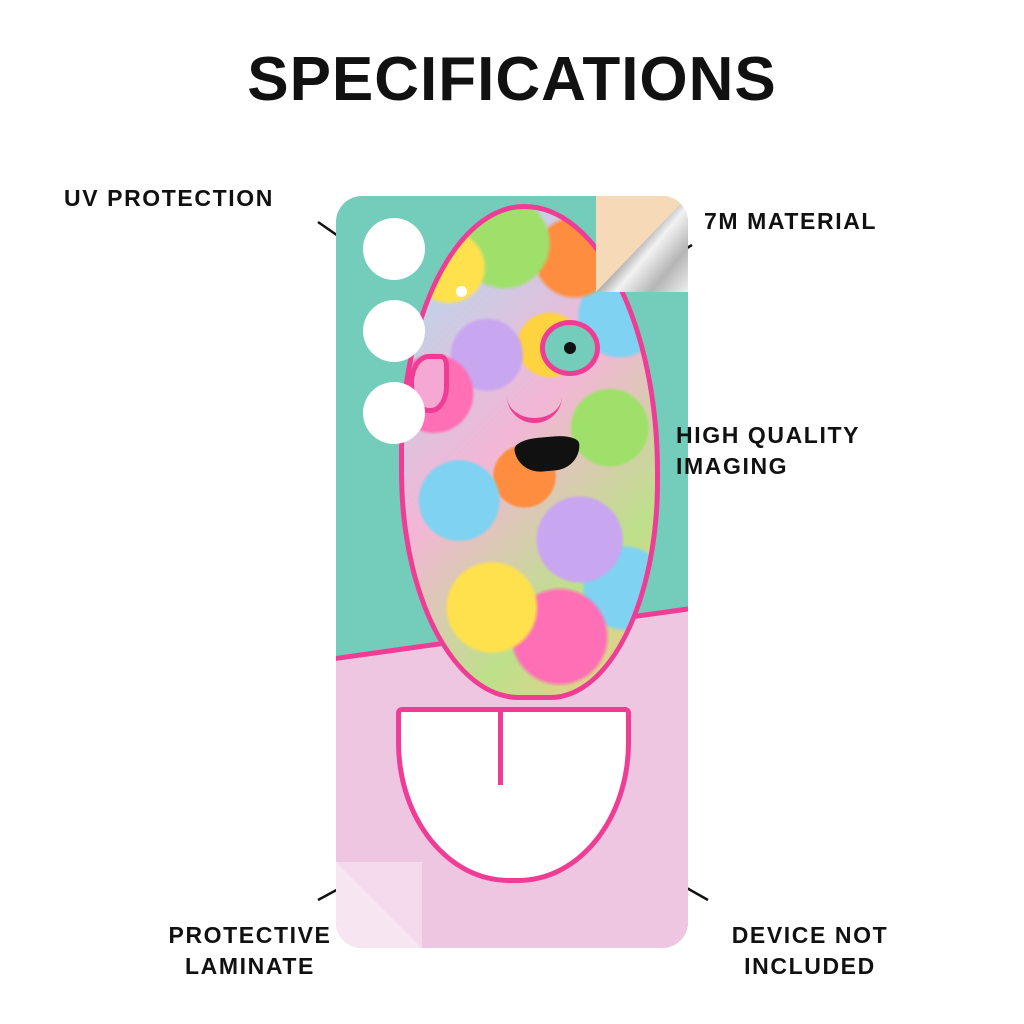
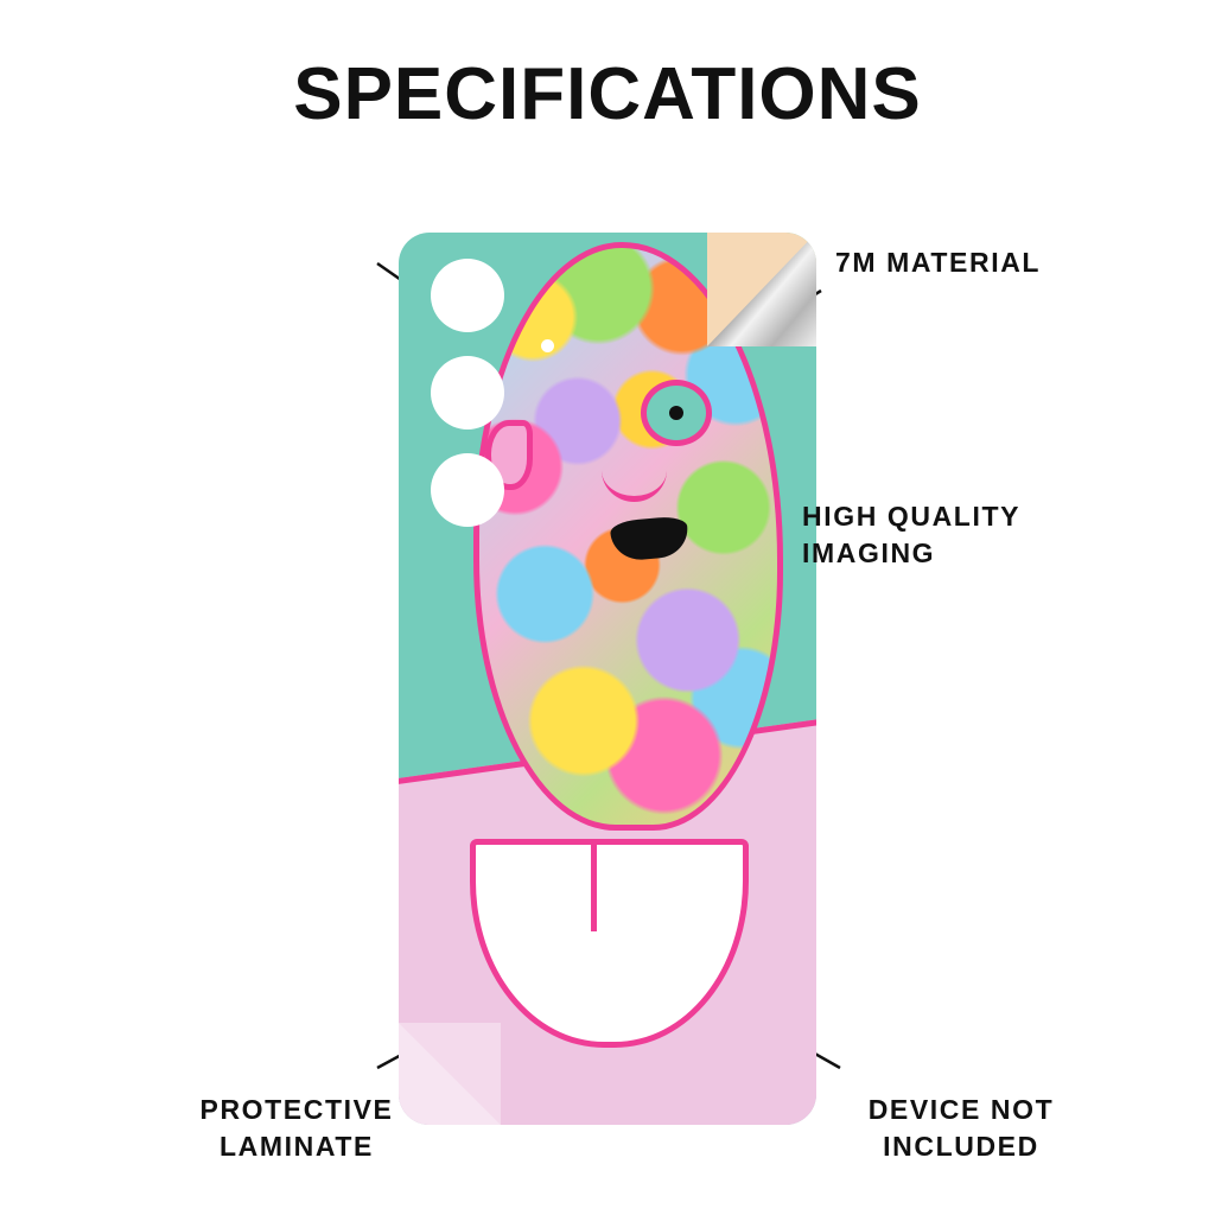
  SPECIFICATIONS
- UV PROTECTION
  7M MATERIAL
  HIGH QUALITY
  IMAGING
  PROTECTIVE
  LAMINATE
  DEVICE NOT
  INCLUDED
